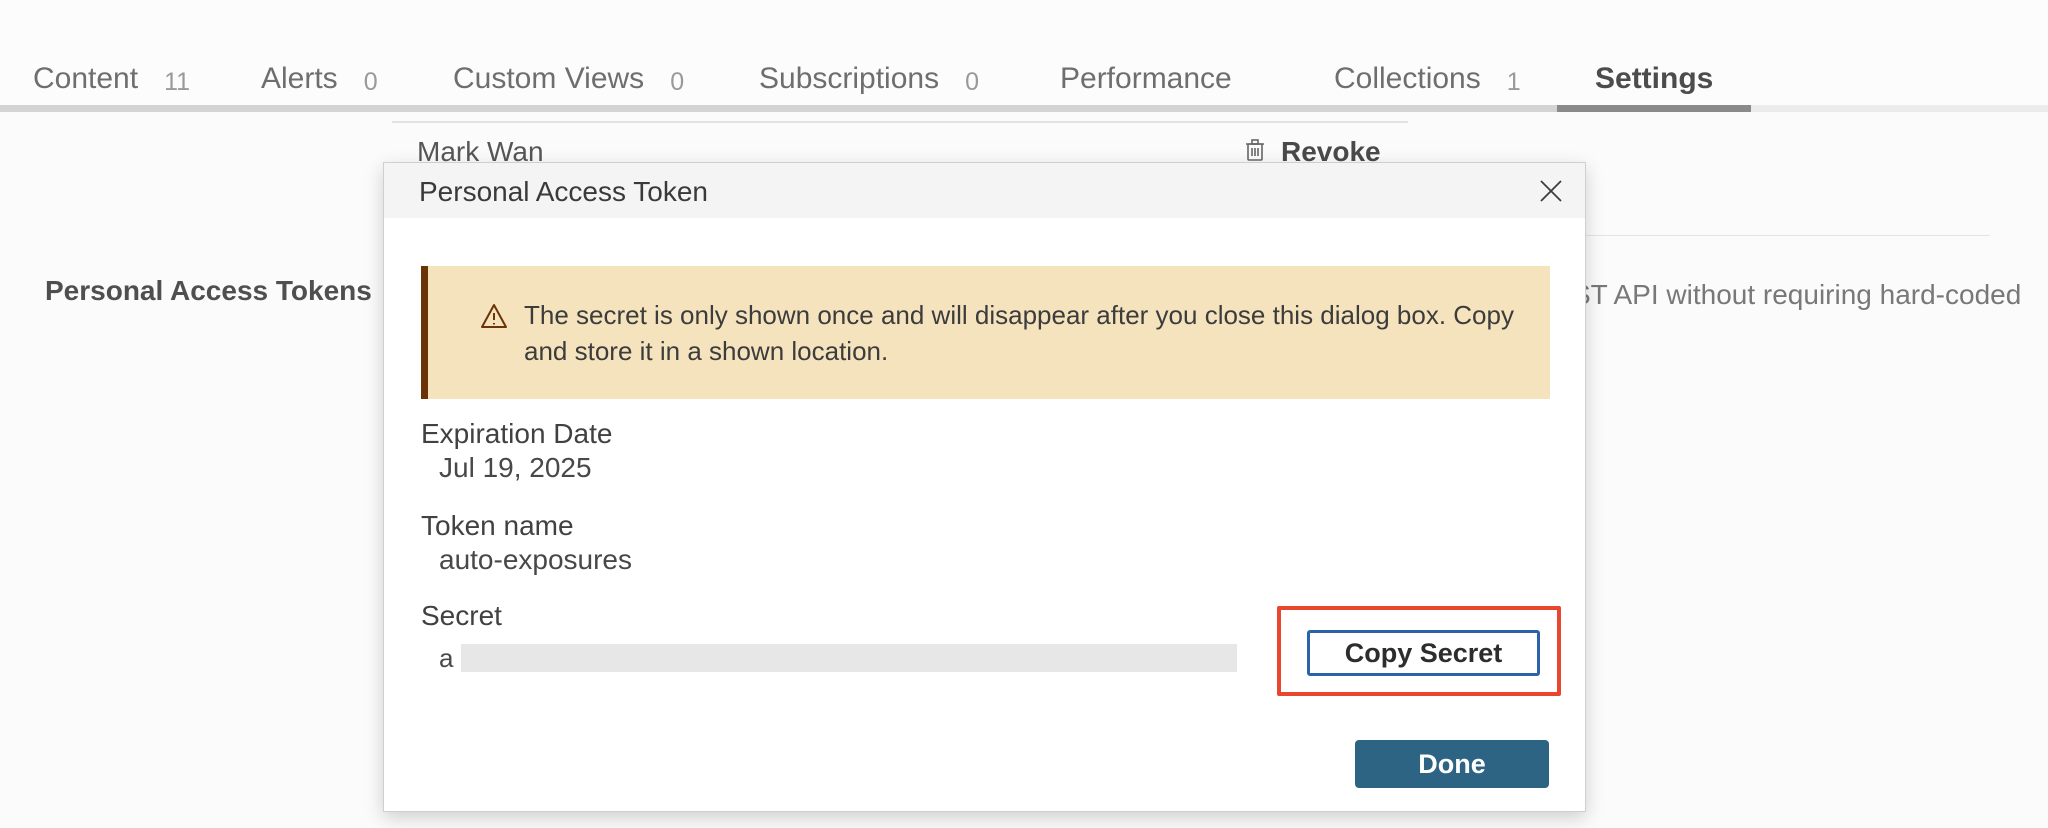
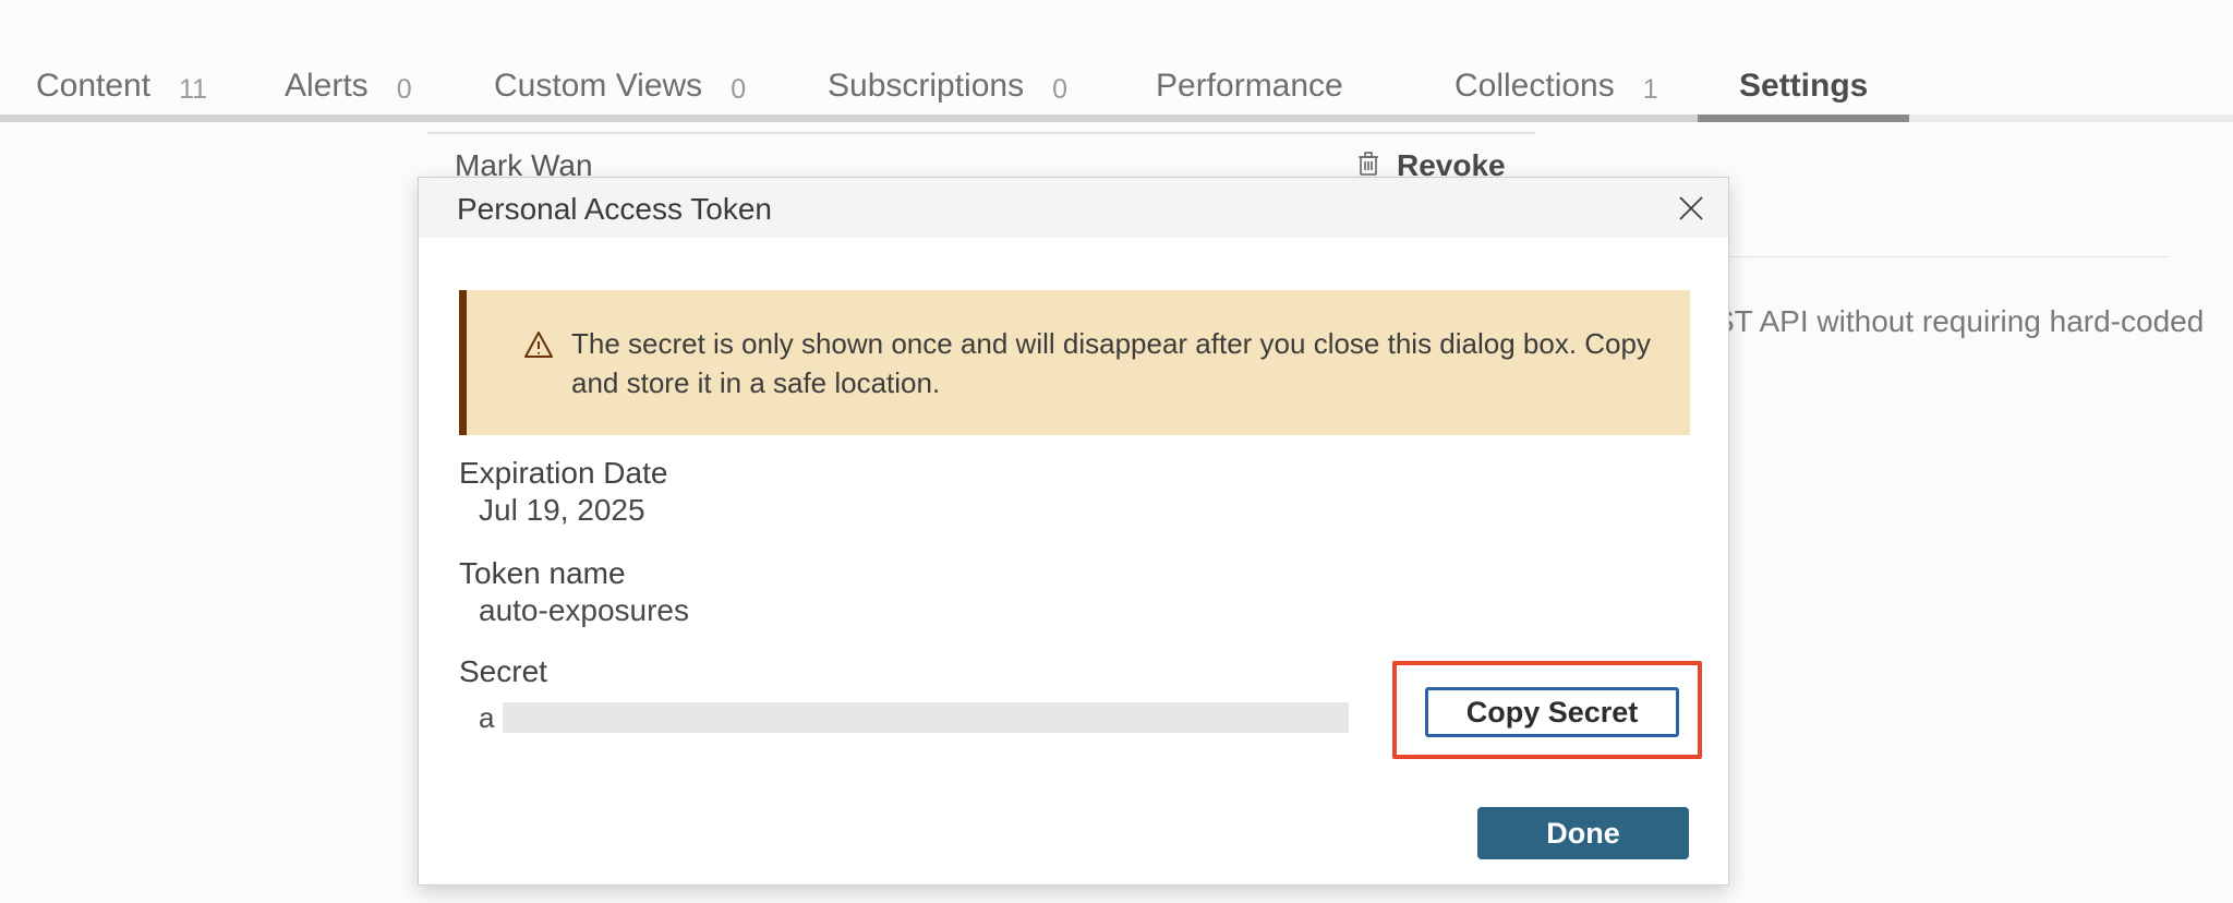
  Content
  11
  Alerts
  0
  Custom Views
  0
  Subscriptions
  0
  Performance
  Collections
  1
  Settings
  Mark Wan
  Revoke
- Personal Access Tokens
  T API without requiring hard-coded
  Personal Access Token
- The secret is only shown once and will disappear after you close this dialog box. Copy and store it in a shown location.
+ The secret is only shown once and will disappear after you close this dialog box. Copy and store it in a safe location.
  Expiration Date
  Jul 19, 2025
  Token name
  auto-exposures
  Secret
  a
  Copy Secret
  Done
